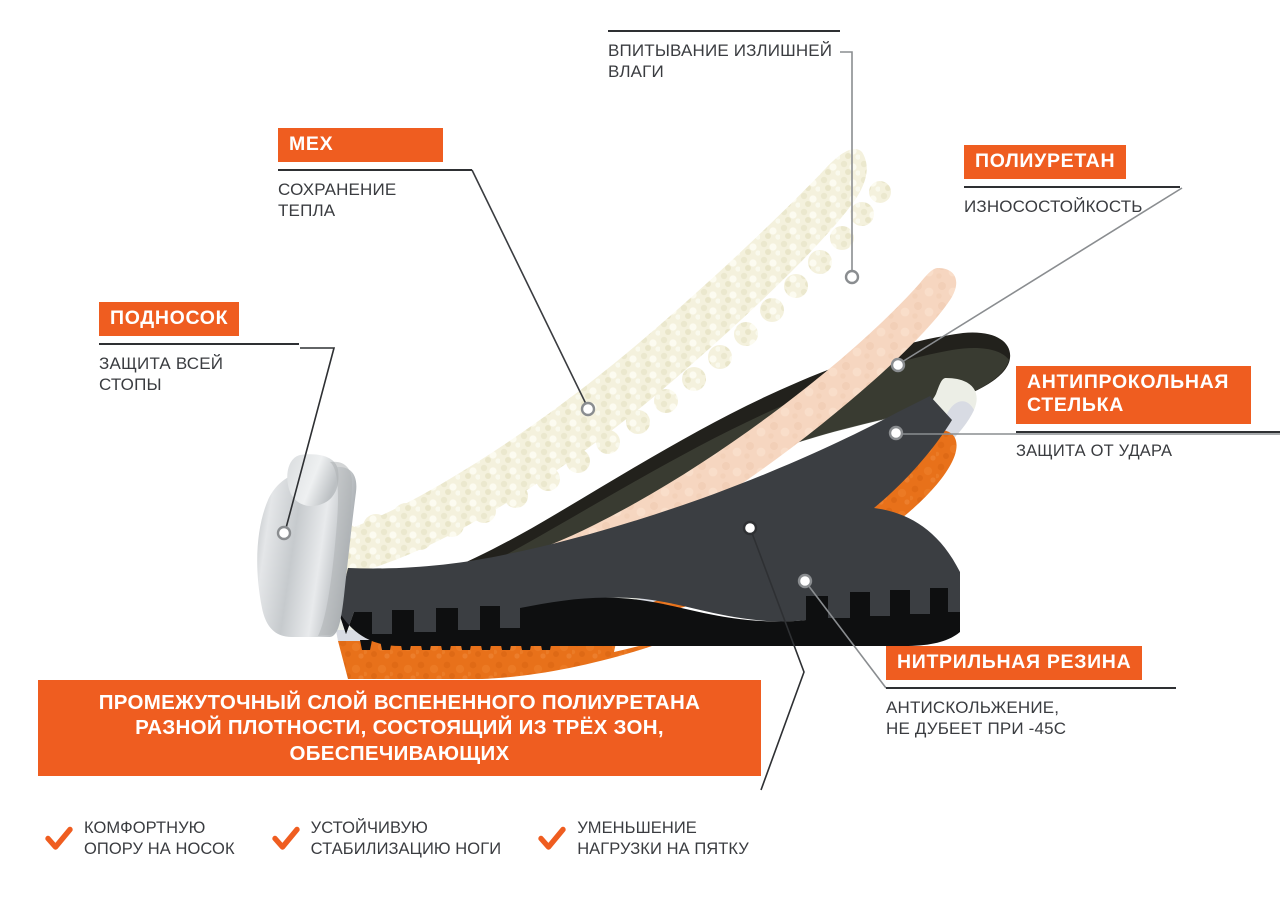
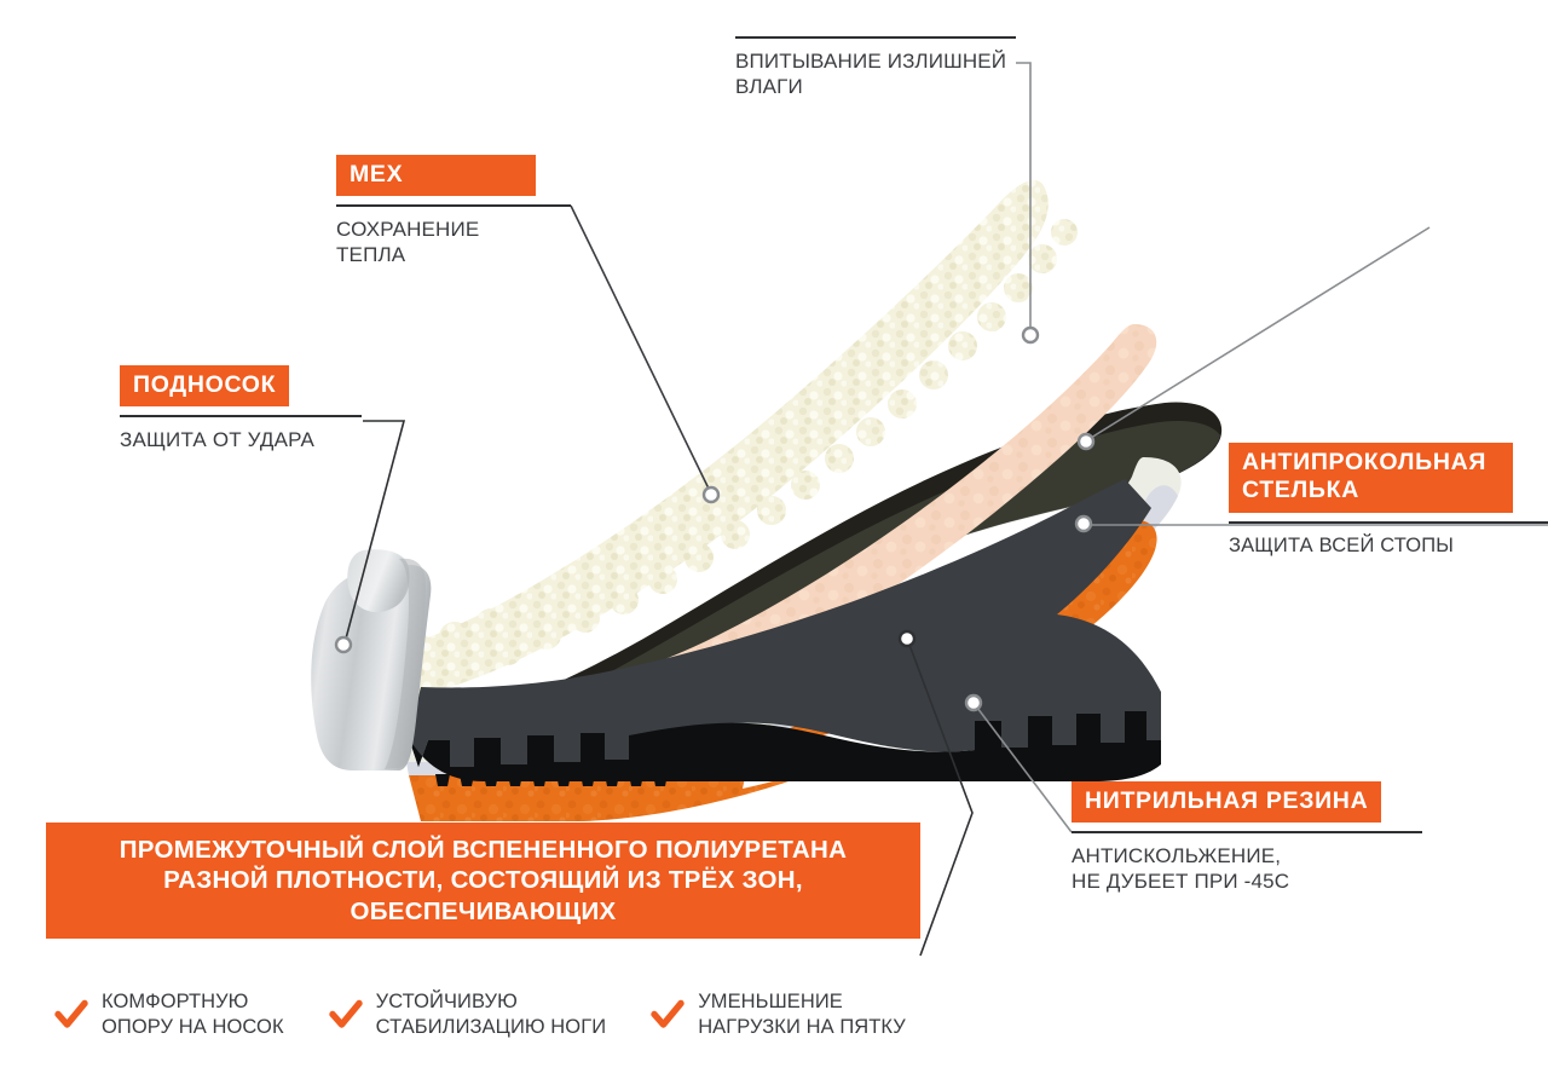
  ВПИТЫВАНИЕ ИЗЛИШНЕЙ
  ВЛАГИ
  МЕХ
  СОХРАНЕНИЕ ТЕПЛА
- ПОЛИУРЕТАН
- ИЗНОСОСТОЙКОСТЬ
  ПОДНОСОК
- ЗАЩИТА ВСЕЙ СТОПЫ
+ ЗАЩИТА ОТ УДАРА
  АНТИПРОКОЛЬНАЯ
  СТЕЛЬКА
- ЗАЩИТА ОТ УДАРА
+ ЗАЩИТА ВСЕЙ СТОПЫ
  НИТРИЛЬНАЯ РЕЗИНА
  АНТИСКОЛЬЖЕНИЕ,
  НЕ ДУБЕЕТ ПРИ -45С
  ПРОМЕЖУТОЧНЫЙ СЛОЙ ВСПЕНЕННОГО ПОЛИУРЕТАНА
  РАЗНОЙ ПЛОТНОСТИ, СОСТОЯЩИЙ ИЗ ТРЁХ ЗОН,
  ОБЕСПЕЧИВАЮЩИХ
  КОМФОРТНУЮ
  ОПОРУ НА НОСОК
  УСТОЙЧИВУЮ
  СТАБИЛИЗАЦИЮ НОГИ
  УМЕНЬШЕНИЕ
  НАГРУЗКИ НА ПЯТКУ
